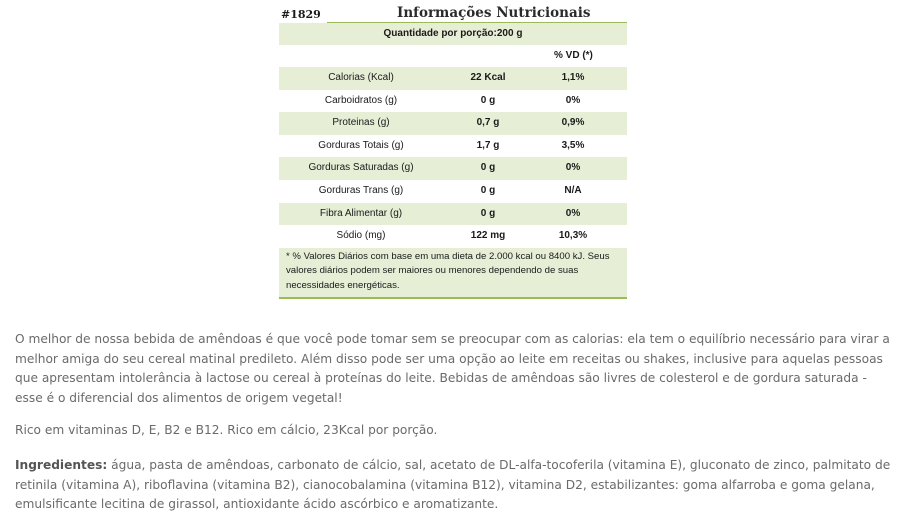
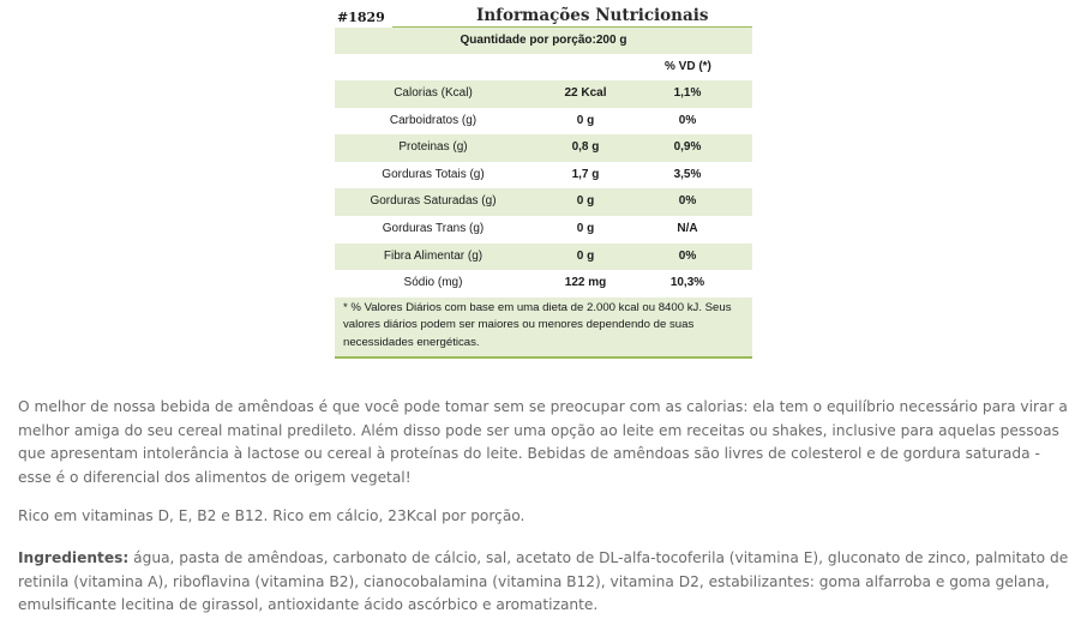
  #1829
  Informações Nutricionais
  Quantidade por porção:200 g
  % VD (*)
  Calorias (Kcal)
  22 Kcal
  1,1%
  Carboidratos (g)
  0 g
  0%
  Proteinas (g)
- 0,7 g
+ 0,8 g
  0,9%
  Gorduras Totais (g)
  1,7 g
  3,5%
  Gorduras Saturadas (g)
  0 g
  0%
  Gorduras Trans (g)
  0 g
  N/A
  Fibra Alimentar (g)
  0 g
  0%
  Sódio (mg)
  122 mg
  10,3%
  * % Valores Diários com base em uma dieta de 2.000 kcal ou 8400 kJ. Seus valores diários podem ser maiores ou menores dependendo de suas necessidades energéticas.
  O melhor de nossa bebida de amêndoas é que você pode tomar sem se preocupar com as calorias: ela tem o equilíbrio necessário para virar a melhor amiga do seu cereal matinal predileto. Além disso pode ser uma opção ao leite em receitas ou shakes, inclusive para aquelas pessoas que apresentam intolerância à lactose ou cereal à proteínas do leite. Bebidas de amêndoas são livres de colesterol e de gordura saturada - esse é o diferencial dos alimentos de origem vegetal!
  Rico em vitaminas D, E, B2 e B12. Rico em cálcio, 23Kcal por porção.
  Ingredientes: água, pasta de amêndoas, carbonato de cálcio, sal, acetato de DL-alfa-tocoferila (vitamina E), gluconato de zinco, palmitato de retinila (vitamina A), riboflavina (vitamina B2), cianocobalamina (vitamina B12), vitamina D2, estabilizantes: goma alfarroba e goma gelana, emulsificante lecitina de girassol, antioxidante ácido ascórbico e aromatizante.
